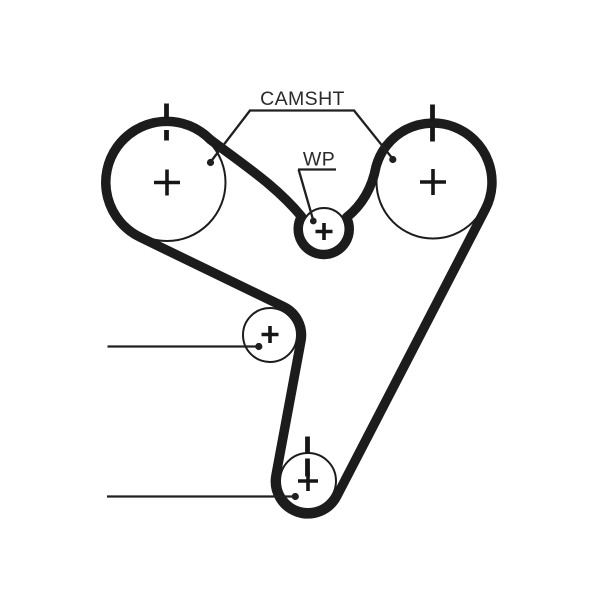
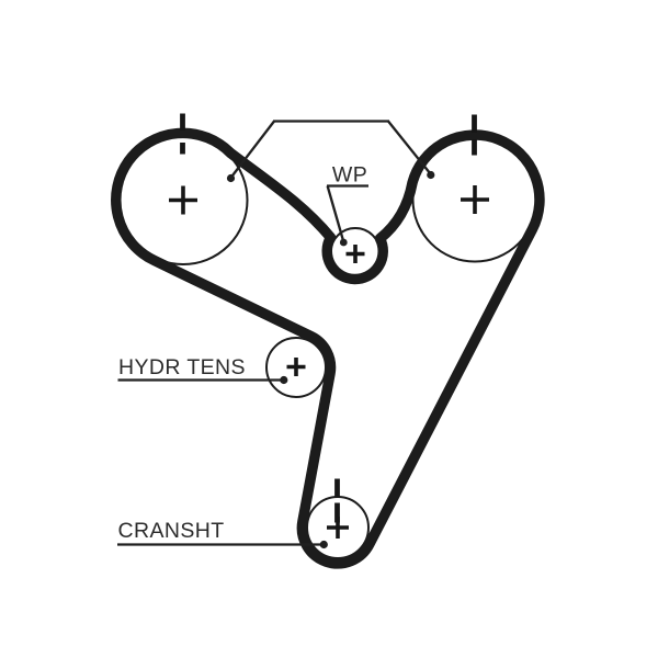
- CAMSHT
  WP
+ HYDR TENS
+ CRANSHT
